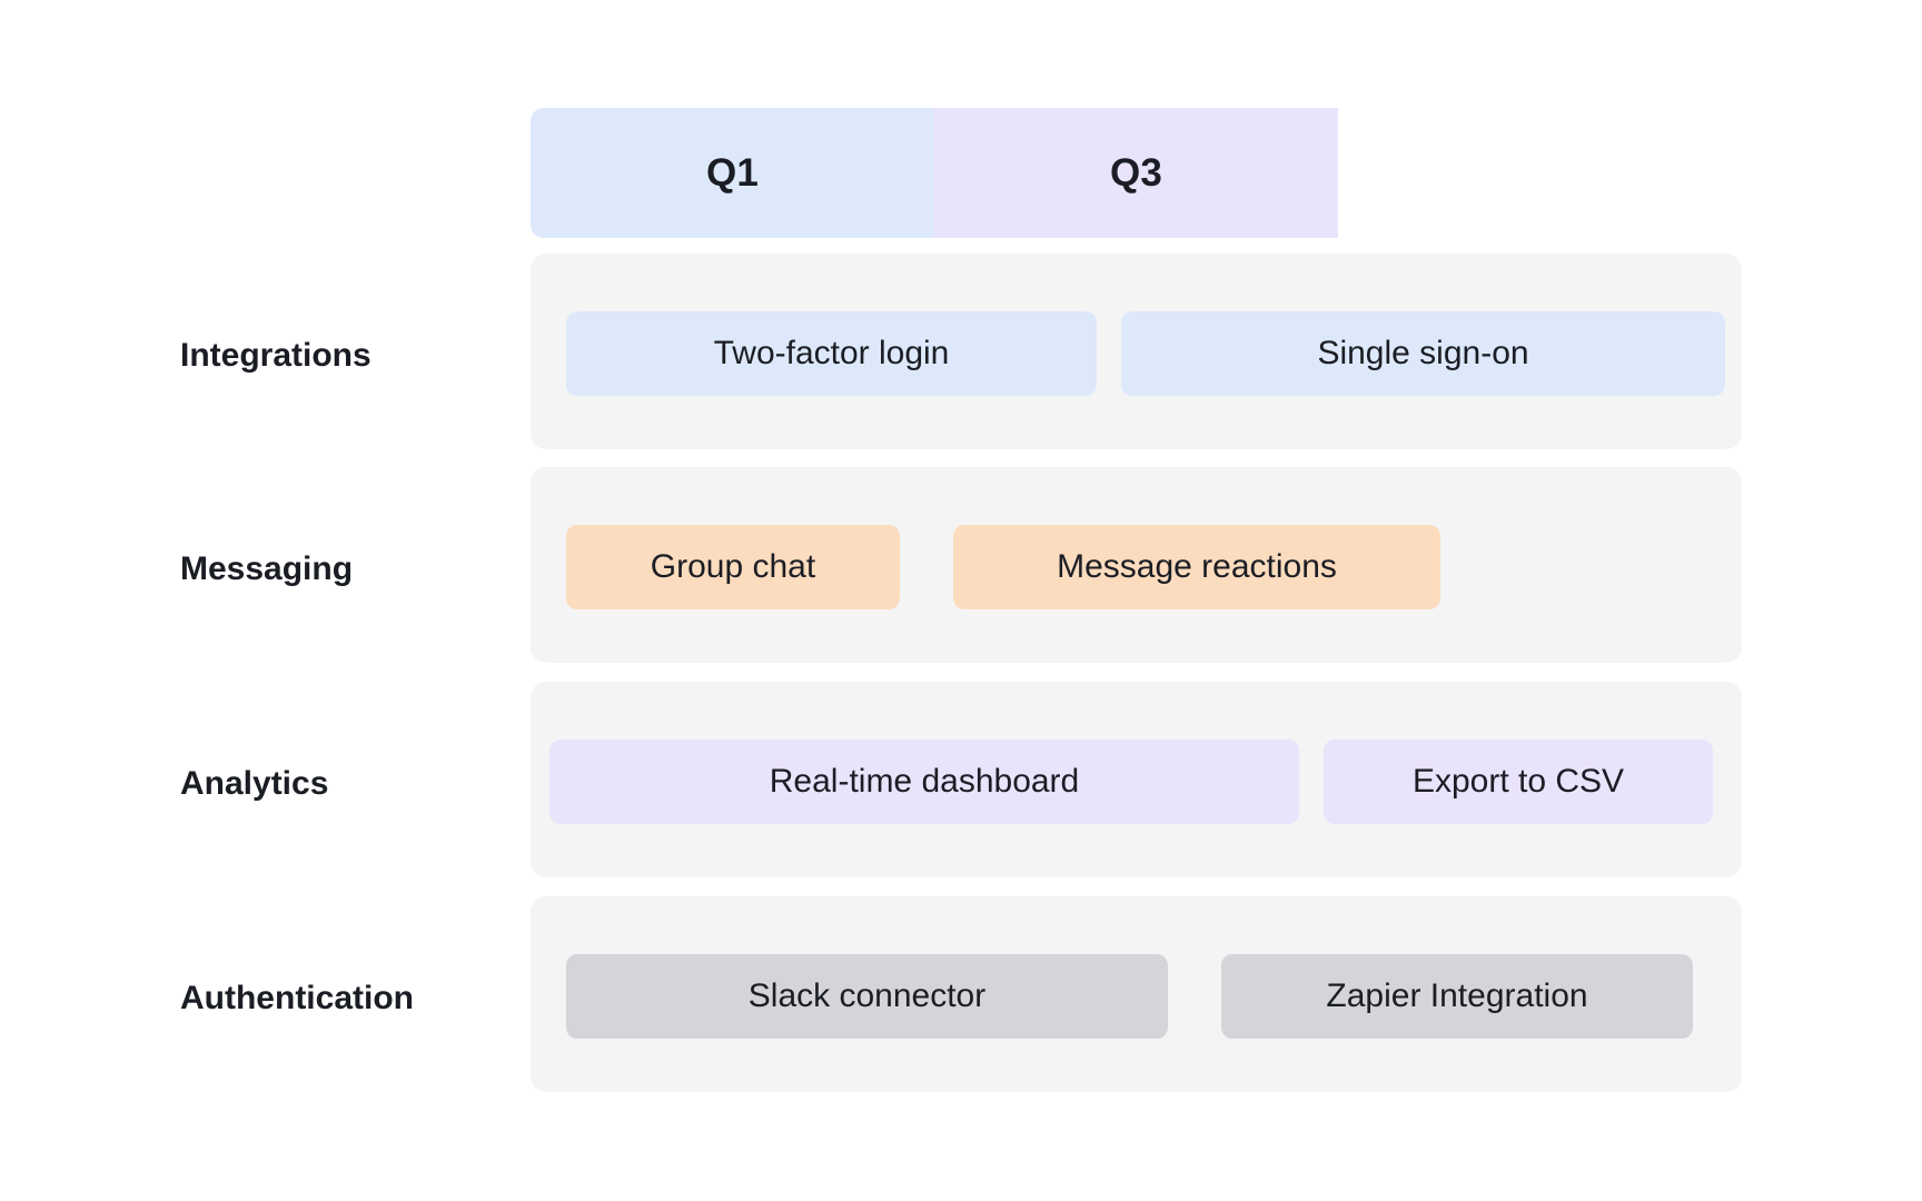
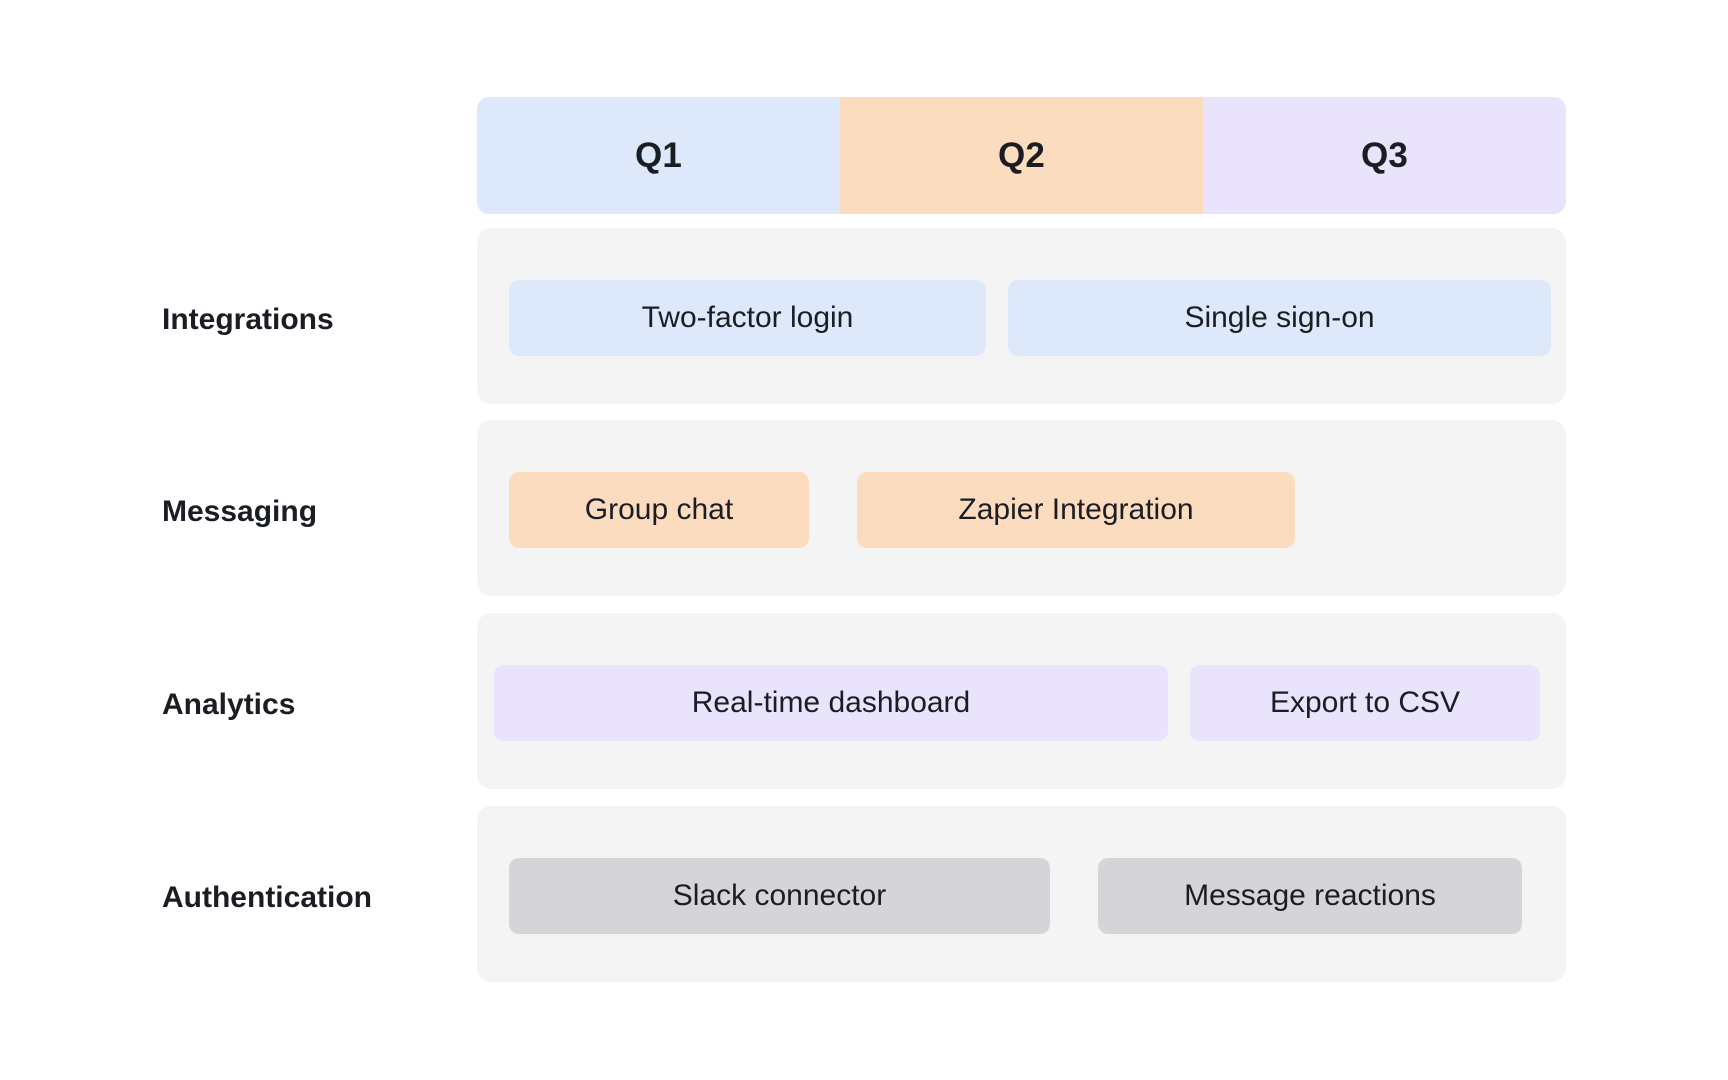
  Q1
+ Q2
  Q3
  Integrations
  Two-factor login
  Single sign-on
  Messaging
  Group chat
- Message reactions
+ Zapier Integration
  Analytics
  Real-time dashboard
  Export to CSV
  Authentication
  Slack connector
- Zapier Integration
+ Message reactions
